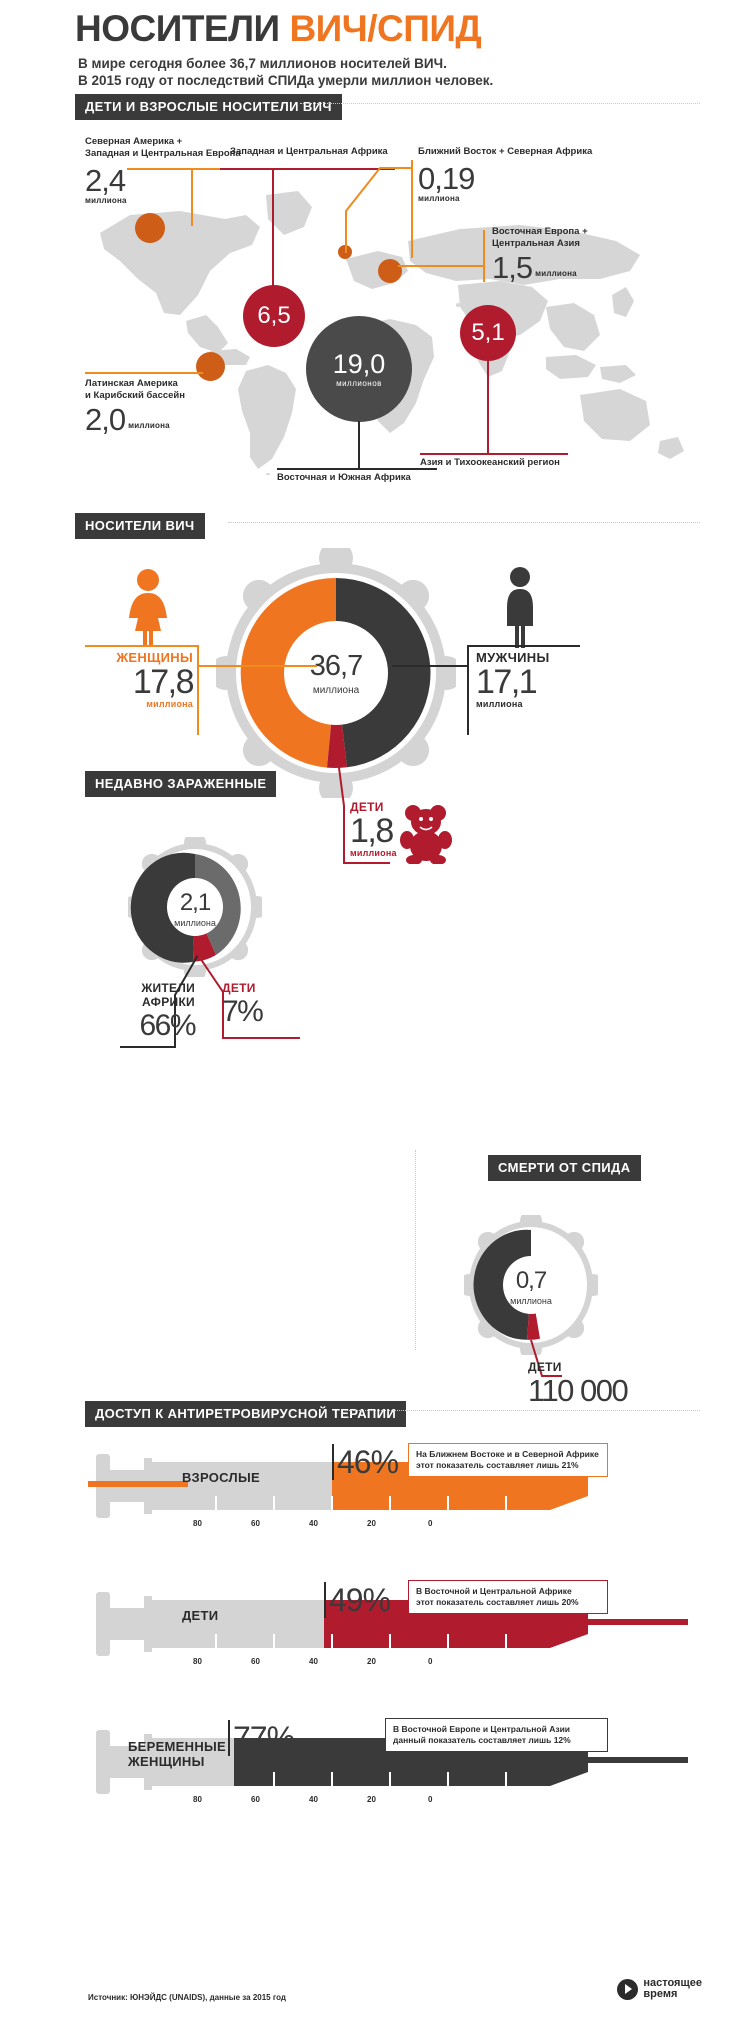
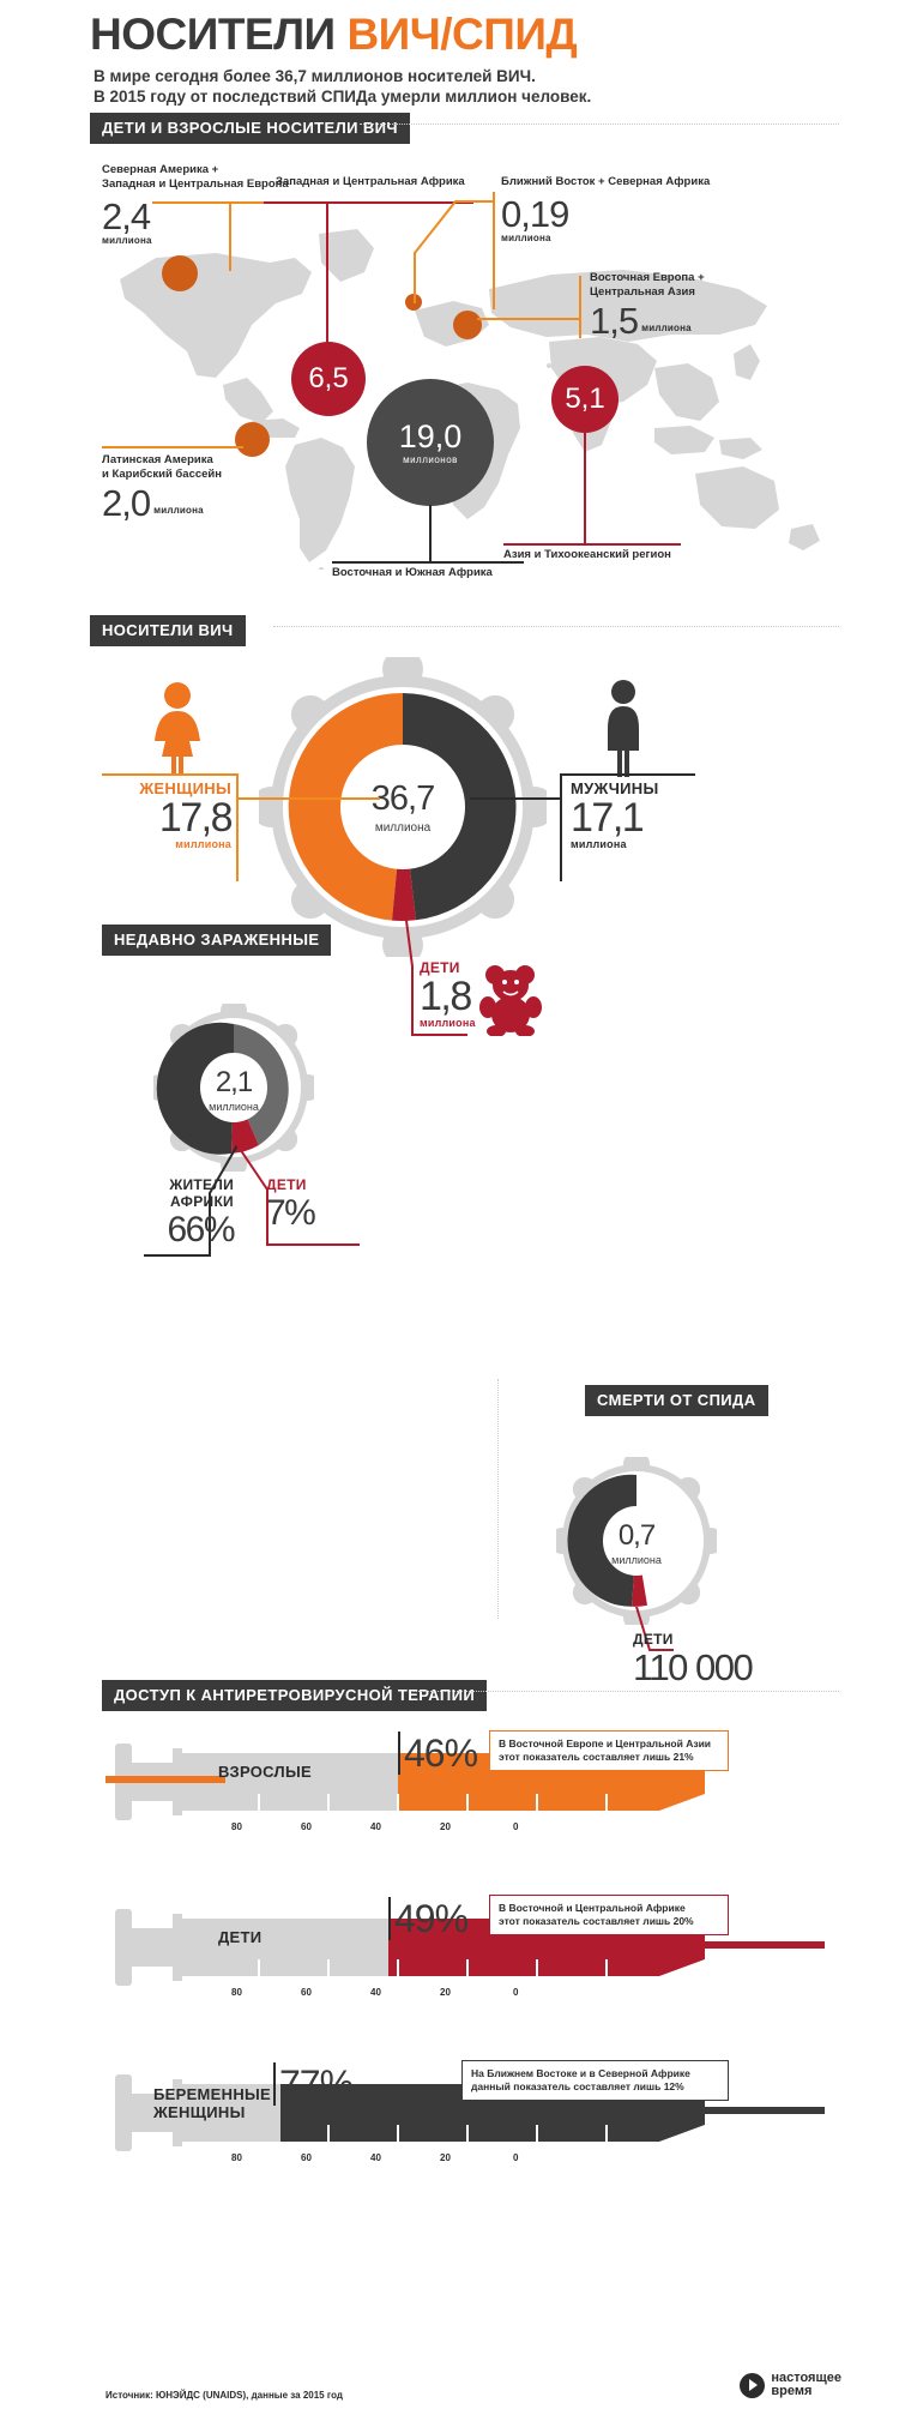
  НОСИТЕЛИ ВИЧ/СПИД
  В мире сегодня более 36,7 миллионов носителей ВИЧ.
  В 2015 году от последствий СПИДа умерли миллион человек.
  ДЕТИ И ВЗРОСЛЫЕ НОСИТЕЛИ ВИЧ
  6,5
  19,0
  миллионов
  5,1
  Северная Америка +
  Западная и Центральная Европа
  2,4
  миллиона
  Западная и Центральная Африка
  Ближний Восток + Северная Африка
  0,19
  миллиона
  Восточная Европа +
  Центральная Азия
  1,5
  миллиона
  Латинская Америка
  и Карибский бассейн
  2,0
  миллиона
  Восточная и Южная Африка
  Азия и Тихоокеанский регион
  НОСИТЕЛИ ВИЧ
  36,7
  миллиона
  ЖЕНЩИНЫ
  17,8
  миллиона
  МУЖЧИНЫ
  17,1
  миллиона
  ДЕТИ
  1,8
  миллиона
  НЕДАВНО ЗАРАЖЕННЫЕ
  2,1
  миллиона
  ЖИТЕЛИ
  АФРИКИ
  66%
  ДЕТИ
  7%
  СМЕРТИ ОТ СПИДА
  0,7
  миллиона
  ДЕТИ
  110 000
  ДОСТУП К АНТИРЕТРОВИРУСНОЙ ТЕРАПИИ
  ВЗРОСЛЫЕ
  46%
- На Ближнем Востоке и в Северной Африке
+ В Восточной Европе и Центральной Азии
  этот показатель составляет лишь 21%
  80
  60
  40
  20
  0
  ДЕТИ
  49%
  В Восточной и Центральной Африке
  этот показатель составляет лишь 20%
  80
  60
  40
  20
  0
  БЕРЕМЕННЫЕ
  ЖЕНЩИНЫ
  77%
- В Восточной Европе и Центральной Азии
+ На Ближнем Востоке и в Северной Африке
  данный показатель составляет лишь 12%
  80
  60
  40
  20
  0
  Источник: ЮНЭЙДС (UNAIDS), данные за 2015 год
  настоящее
  время
